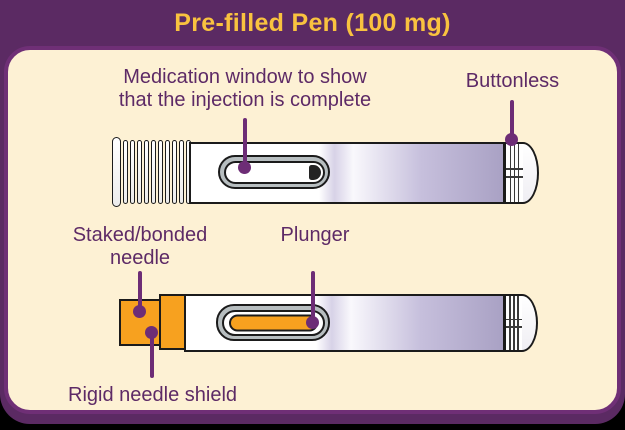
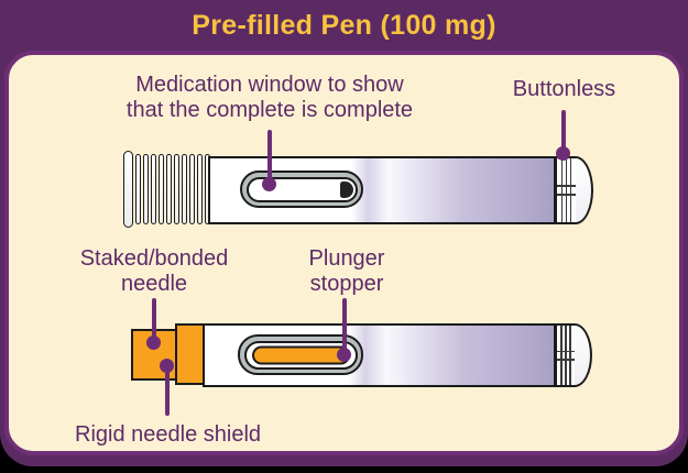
  Pre-filled Pen (100 mg)
  Medication window to show
- that the injection is complete
+ that the complete is complete
  Buttonless
  Staked/bonded
  needle
  Plunger
+ stopper
  Rigid needle shield
